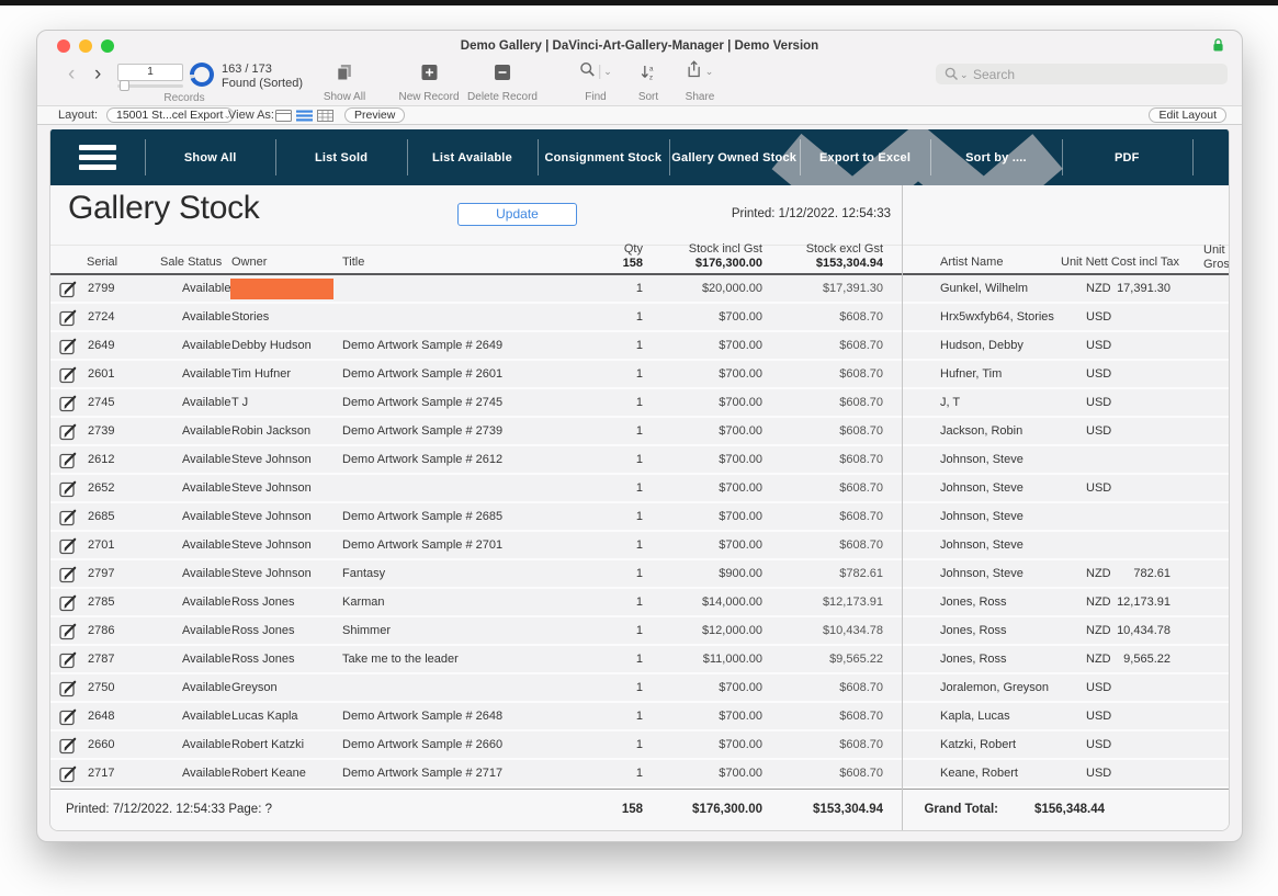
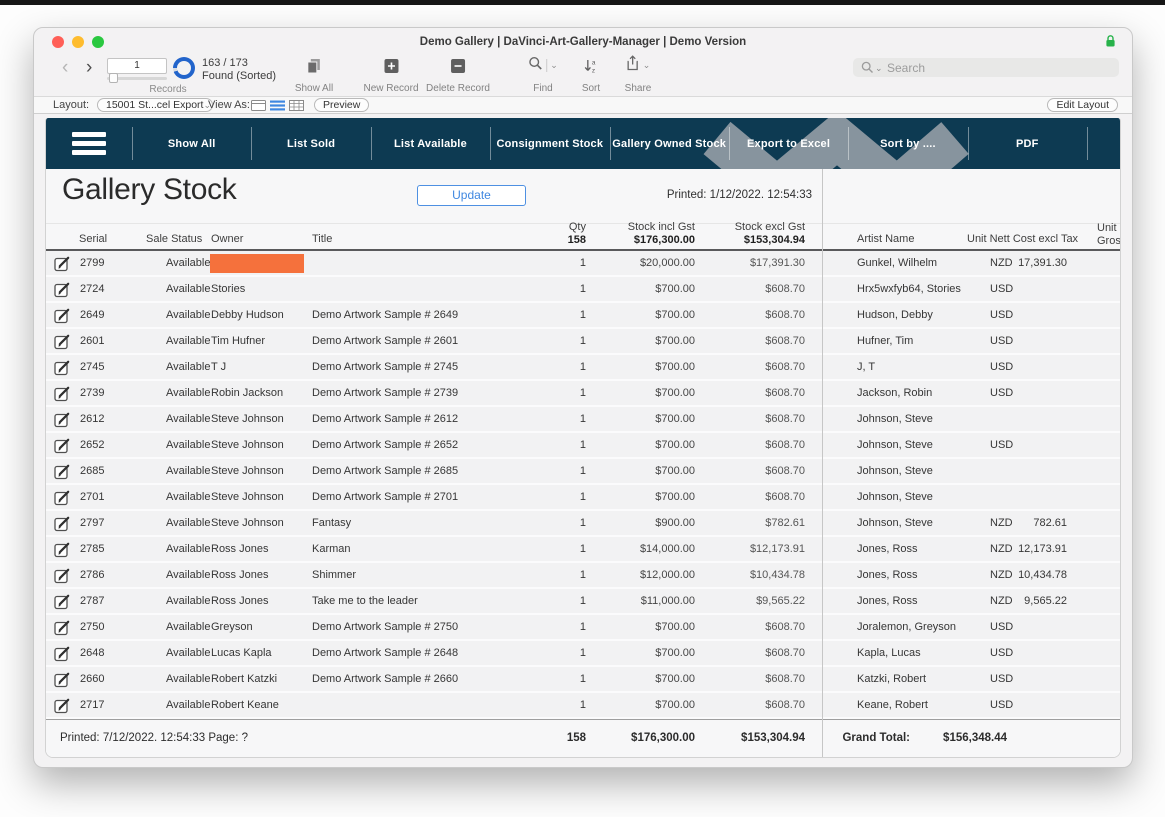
  Demo Gallery | DaVinci-Art-Gallery-Manager | Demo Version
  ‹
  ›
  1
  163 / 173
  Found (Sorted)
  Records
  Show All
  New Record
  Delete Record
  ⌄
  Find
  Sort
  ⌄
  Share
  ⌄
  Search
  Layout:
  15001 St...cel Export
  ⌄
  View As:
  Preview
  Edit Layout
  Show All
  List Sold
  List Available
  Consignment Stock
  Gallery Owned Stock
  Export to Excel
  Sort by ....
  PDF
  Gallery Stock
  Update
  Printed: 1/12/2022. 12:54:33
  Serial
  Sale Status
  Owner
  Title
  Qty
  158
  Stock incl Gst
  $176,300.00
  Stock excl Gst
  $153,304.94
  Artist Name
- Unit Nett Cost incl Tax
+ Unit Nett Cost excl Tax
  Unit Gros
  2799
  Available
  1
  $20,000.00
  $17,391.30
  Gunkel, Wilhelm
  NZD
  17,391.30
  2724
  Available
  Stories
  1
  $700.00
  $608.70
  Hrx5wxfyb64, Stories
  USD
  2649
  Available
  Debby Hudson
  Demo Artwork Sample # 2649
  1
  $700.00
  $608.70
  Hudson, Debby
  USD
  2601
  Available
  Tim Hufner
  Demo Artwork Sample # 2601
  1
  $700.00
  $608.70
  Hufner, Tim
  USD
  2745
  Available
  T J
  Demo Artwork Sample # 2745
  1
  $700.00
  $608.70
  J, T
  USD
  2739
  Available
  Robin Jackson
  Demo Artwork Sample # 2739
  1
  $700.00
  $608.70
  Jackson, Robin
  USD
  2612
  Available
  Steve Johnson
  Demo Artwork Sample # 2612
  1
  $700.00
  $608.70
  Johnson, Steve
  2652
  Available
  Steve Johnson
+ Demo Artwork Sample # 2652
  1
  $700.00
  $608.70
  Johnson, Steve
  USD
  2685
  Available
  Steve Johnson
  Demo Artwork Sample # 2685
  1
  $700.00
  $608.70
  Johnson, Steve
  2701
  Available
  Steve Johnson
  Demo Artwork Sample # 2701
  1
  $700.00
  $608.70
  Johnson, Steve
  2797
  Available
  Steve Johnson
  Fantasy
  1
  $900.00
  $782.61
  Johnson, Steve
  NZD
  782.61
  2785
  Available
  Ross Jones
  Karman
  1
  $14,000.00
  $12,173.91
  Jones, Ross
  NZD
  12,173.91
  2786
  Available
  Ross Jones
  Shimmer
  1
  $12,000.00
  $10,434.78
  Jones, Ross
  NZD
  10,434.78
  2787
  Available
  Ross Jones
  Take me to the leader
  1
  $11,000.00
  $9,565.22
  Jones, Ross
  NZD
  9,565.22
  2750
  Available
  Greyson
+ Demo Artwork Sample # 2750
  1
  $700.00
  $608.70
  Joralemon, Greyson
  USD
  2648
  Available
  Lucas Kapla
  Demo Artwork Sample # 2648
  1
  $700.00
  $608.70
  Kapla, Lucas
  USD
  2660
  Available
  Robert Katzki
  Demo Artwork Sample # 2660
  1
  $700.00
  $608.70
  Katzki, Robert
  USD
  2717
  Available
  Robert Keane
- Demo Artwork Sample # 2717
  1
  $700.00
  $608.70
  Keane, Robert
  USD
  Printed: 7/12/2022. 12:54:33 Page: ?
  158
  $176,300.00
  $153,304.94
  Grand Total:
  $156,348.44
